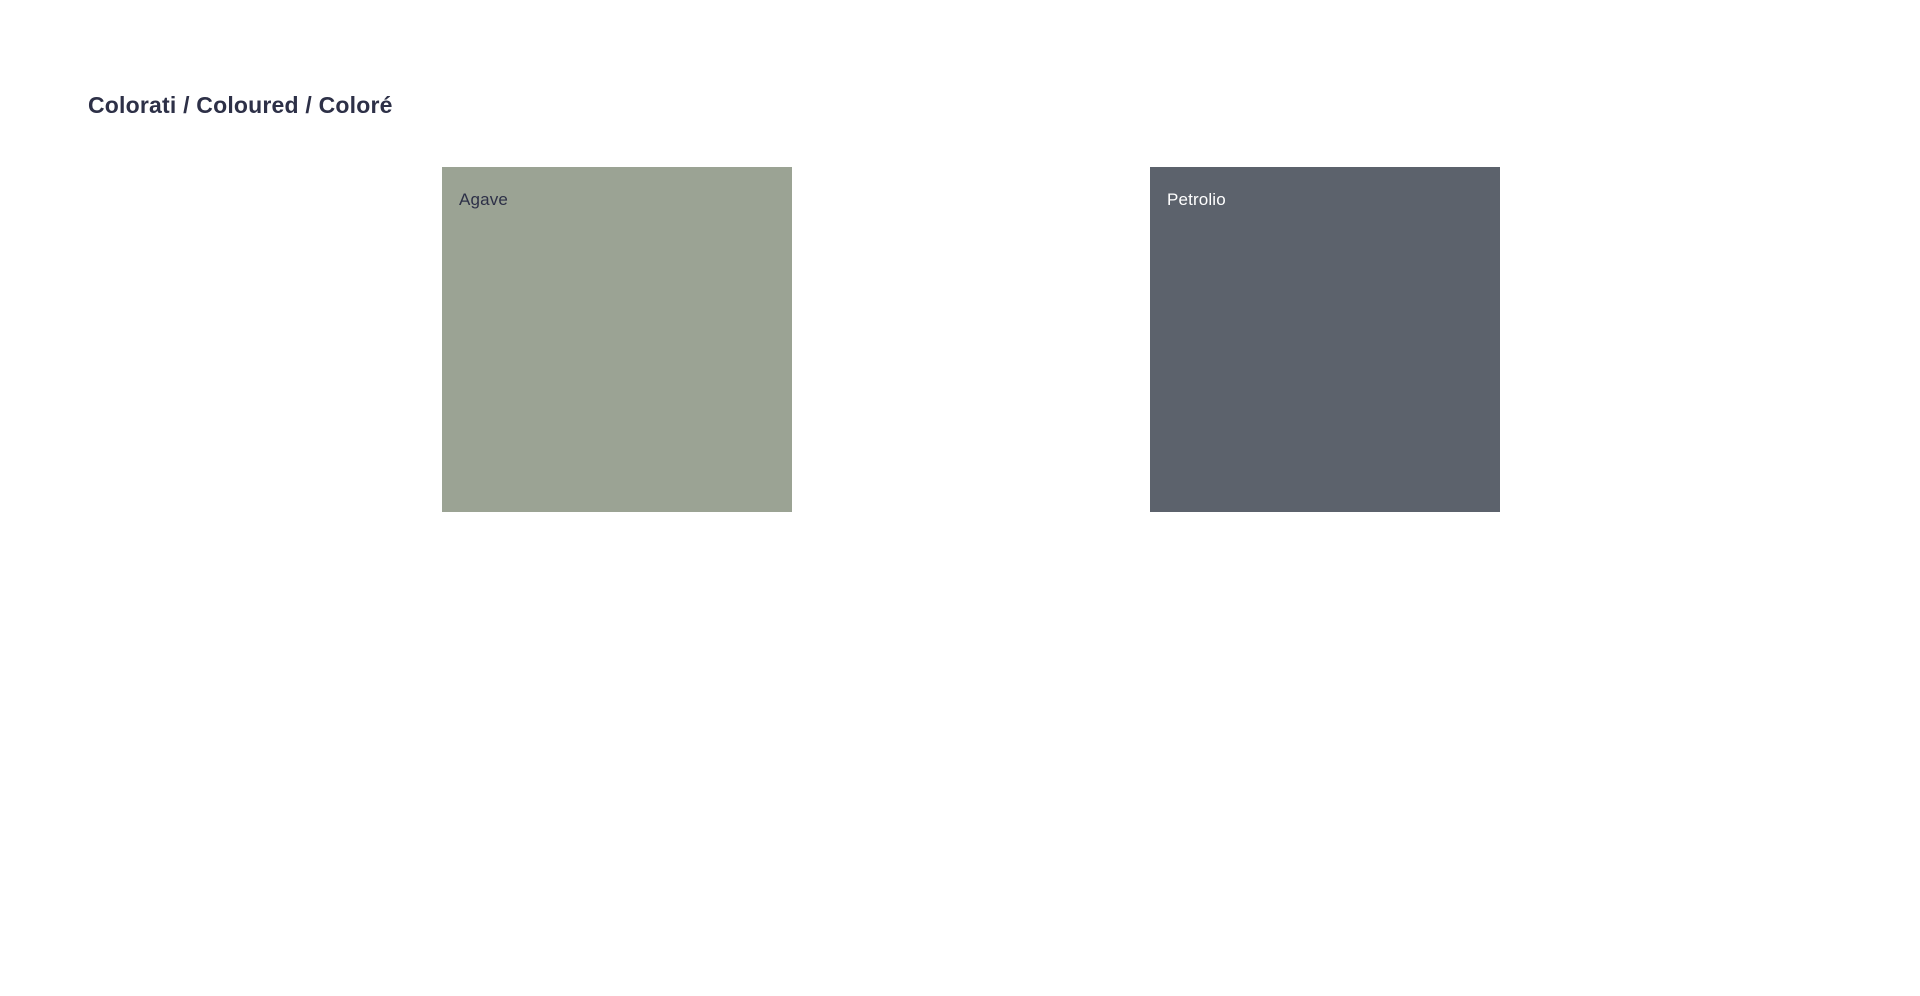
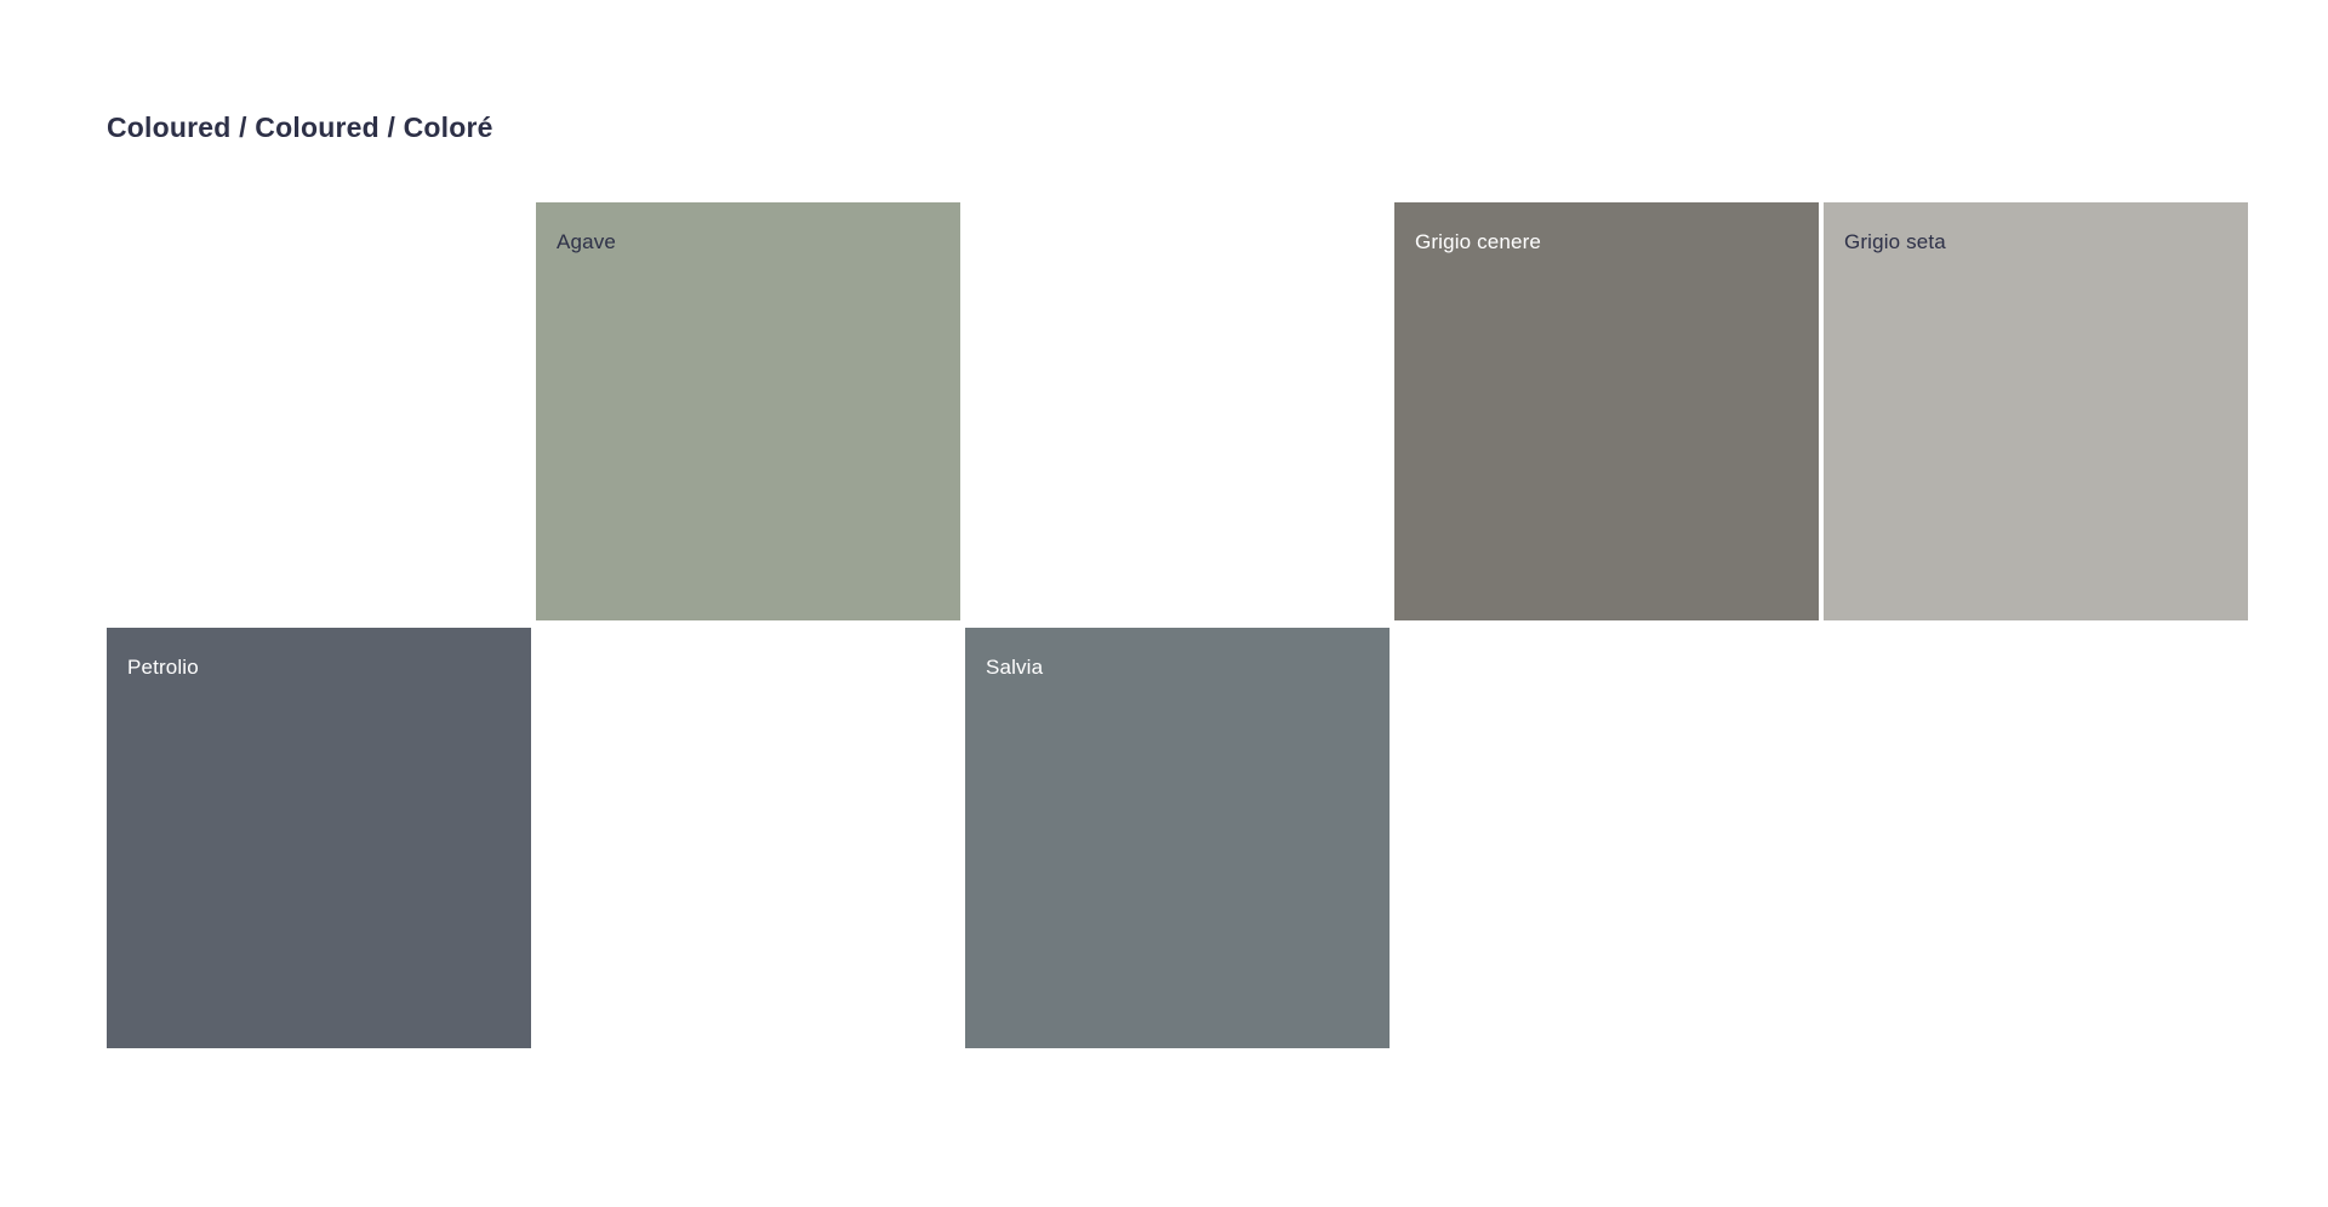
- Colorati / Coloured / Coloré
+ Coloured / Coloured / Coloré
  Agave
+ Grigio cenere
+ Grigio seta
  Petrolio
+ Salvia
